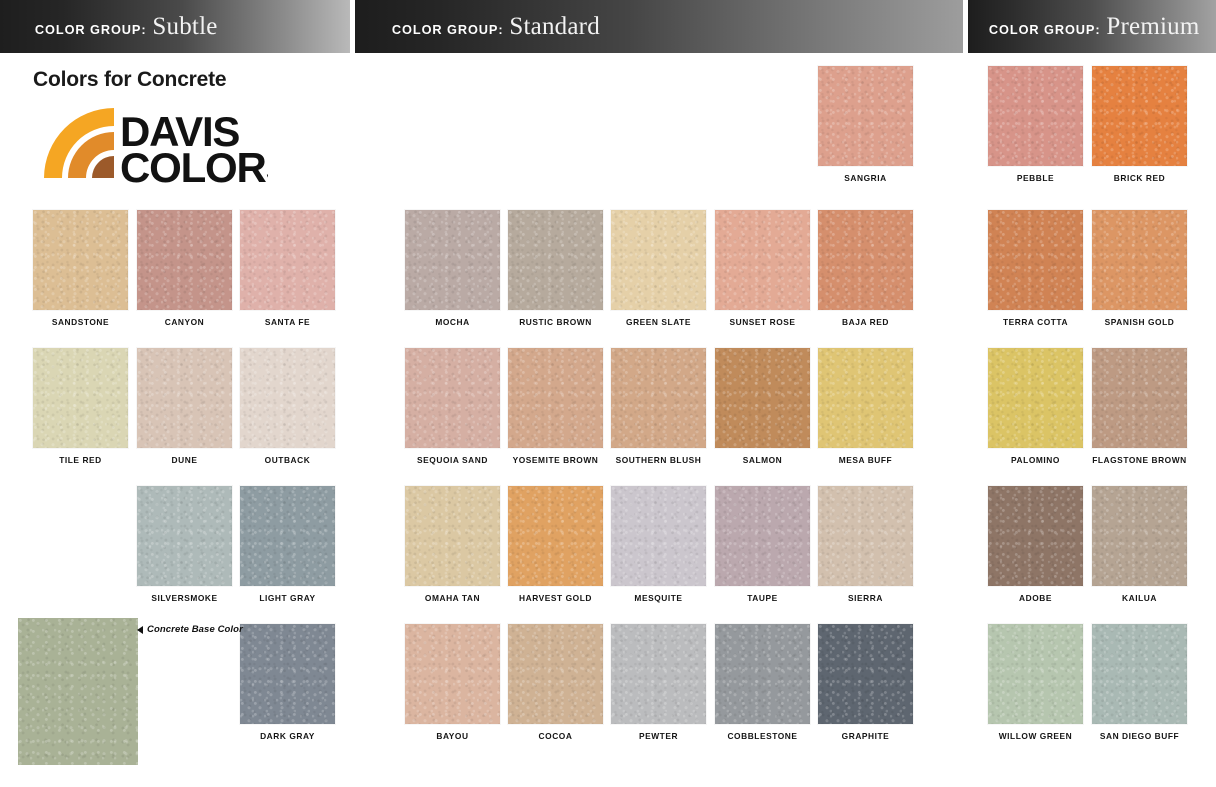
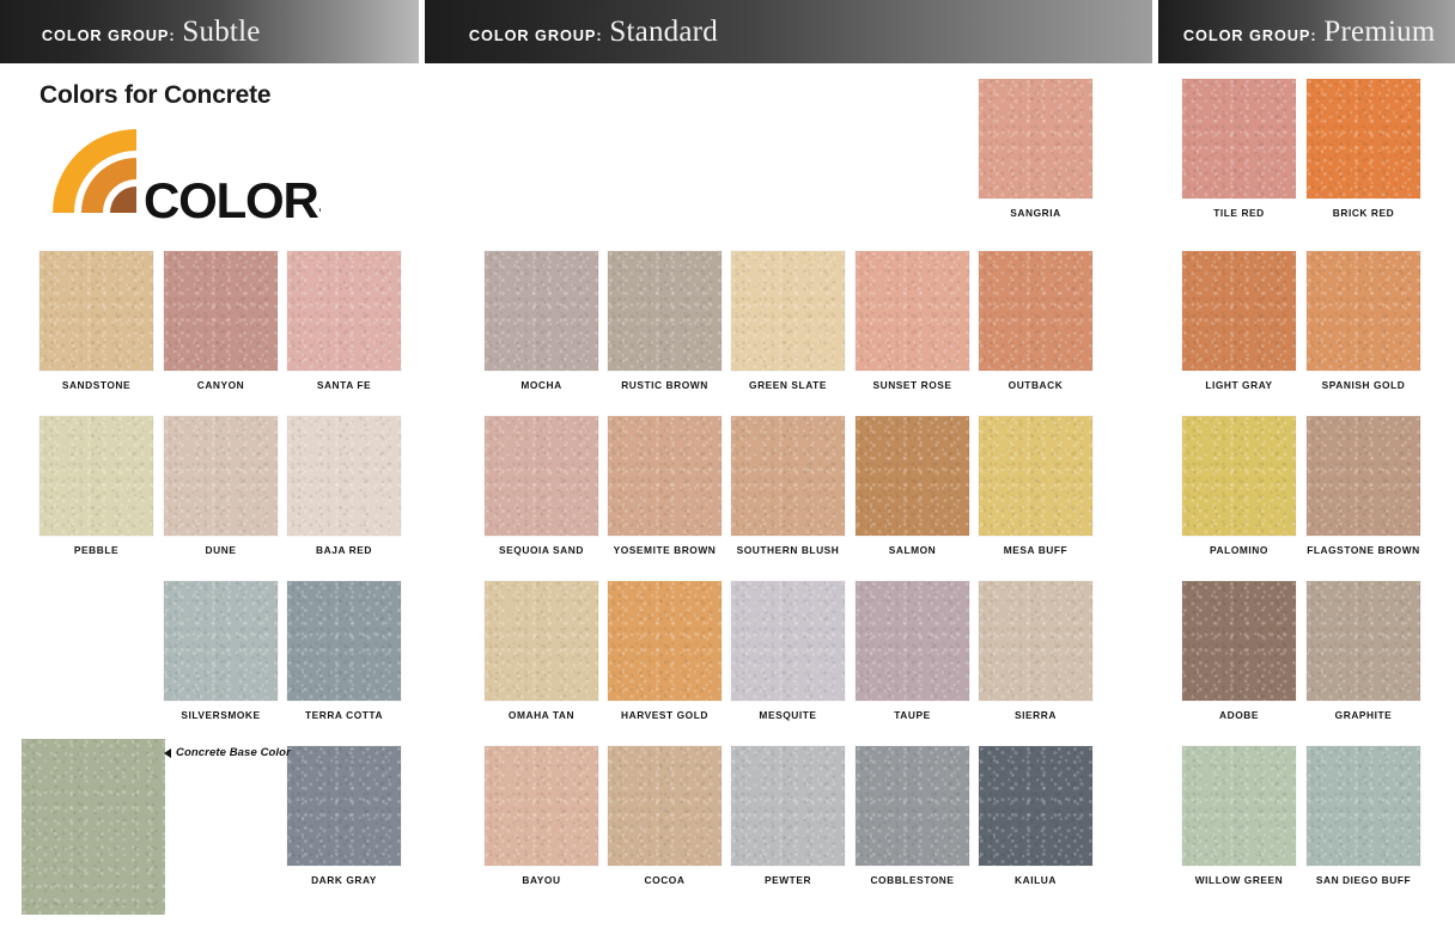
  COLOR GROUP:
  Subtle
  COLOR GROUP:
  Standard
  COLOR GROUP:
  Premium
  Colors for Concrete
- DAVIS
  COLOR
  SANDSTONE
  CANYON
  SANTA FE
- TILE RED
+ PEBBLE
  DUNE
- OUTBACK
+ BAJA RED
  SILVERSMOKE
- LIGHT GRAY
+ TERRA COTTA
  DARK GRAY
  SANGRIA
  MOCHA
  RUSTIC BROWN
  GREEN SLATE
  SUNSET ROSE
- BAJA RED
+ OUTBACK
  SEQUOIA SAND
  YOSEMITE BROWN
  SOUTHERN BLUSH
  SALMON
  MESA BUFF
  OMAHA TAN
  HARVEST GOLD
  MESQUITE
  TAUPE
  SIERRA
  BAYOU
  COCOA
  PEWTER
  COBBLESTONE
- GRAPHITE
+ KAILUA
- PEBBLE
+ TILE RED
  BRICK RED
- TERRA COTTA
+ LIGHT GRAY
  SPANISH GOLD
  PALOMINO
  FLAGSTONE BROWN
  ADOBE
- KAILUA
+ GRAPHITE
  WILLOW GREEN
  SAN DIEGO BUFF
  Concrete Base Color
